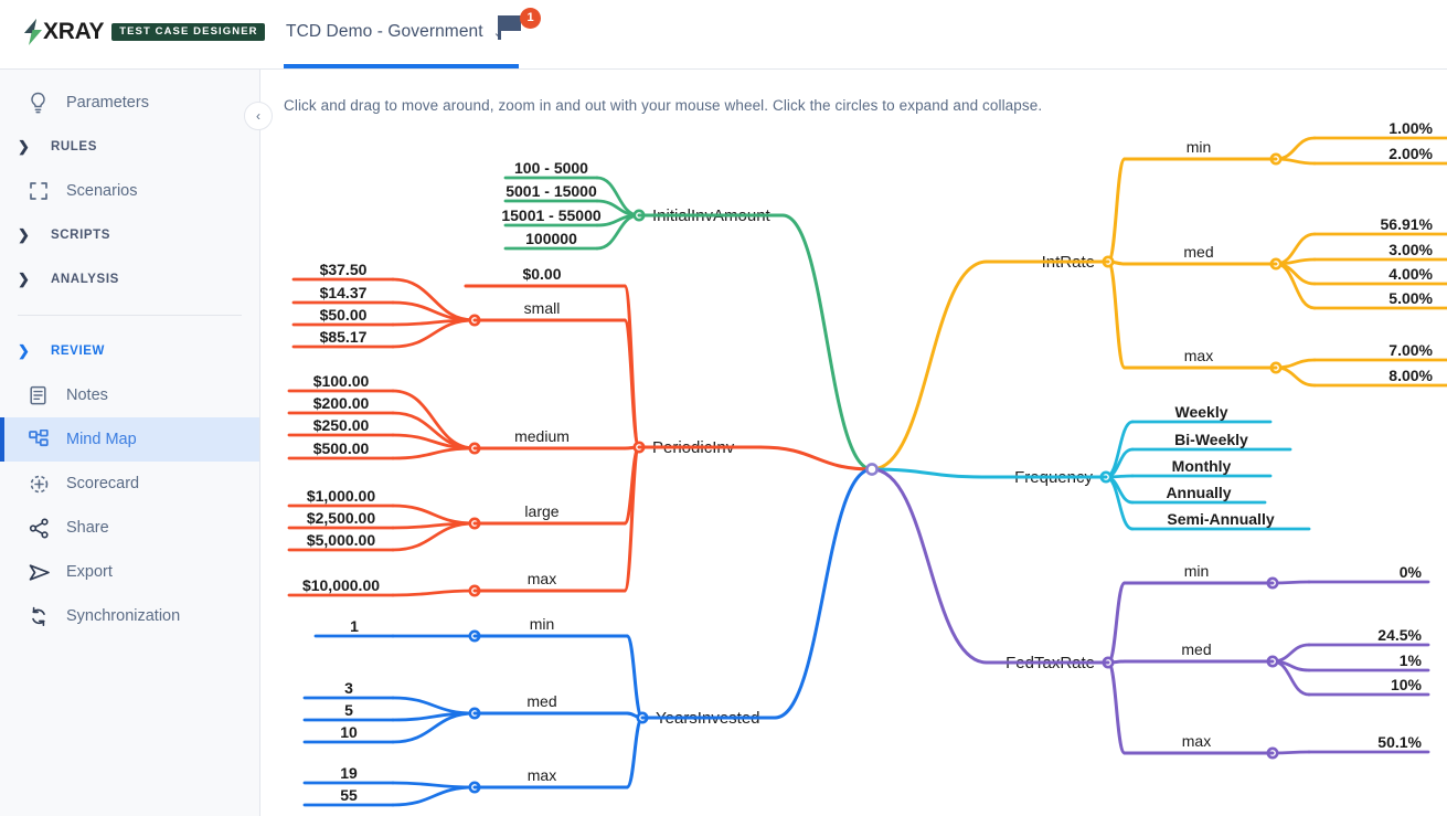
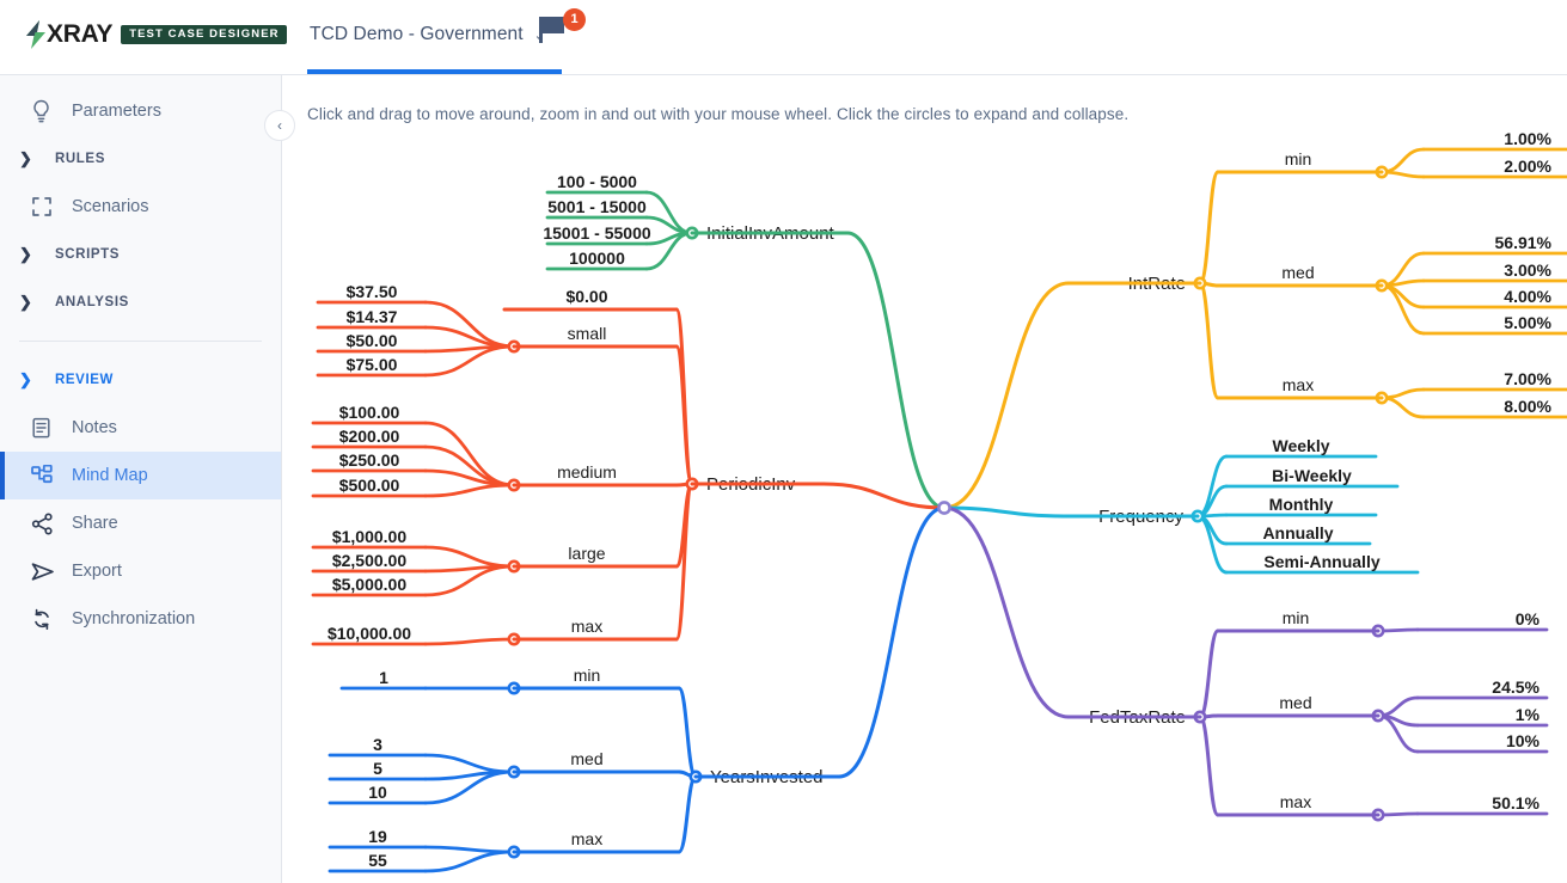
  XRAY
  TEST CASE DESIGNER
  TCD Demo - Government
  1
  Parameters
  ❯
  RULES
  Scenarios
  ❯
  SCRIPTS
  ❯
  ANALYSIS
  ❯
  REVIEW
  Notes
  Mind Map
- Scorecard
  Share
  Export
  Synchronization
  ‹
  Click and drag to move around, zoom in and out with your mouse wheel. Click the circles to expand and collapse.
  100 - 5000
  5001 - 15000
  15001 - 55000
  100000
  $0.00
  $37.50
  $14.37
  $50.00
- $85.17
+ $75.00
  small
  $100.00
  $200.00
  $250.00
  $500.00
  medium
  $1,000.00
  $2,500.00
  $5,000.00
  large
  $10,000.00
  max
  1
  min
  3
  5
  10
  med
  19
  55
  max
  1.00%
  2.00%
  min
  56.91%
  3.00%
  4.00%
  5.00%
  med
  7.00%
  8.00%
  max
  Weekly
  Bi-Weekly
  Monthly
  Annually
  Semi-Annually
  0%
  min
  24.5%
  1%
  10%
  med
  50.1%
  max
